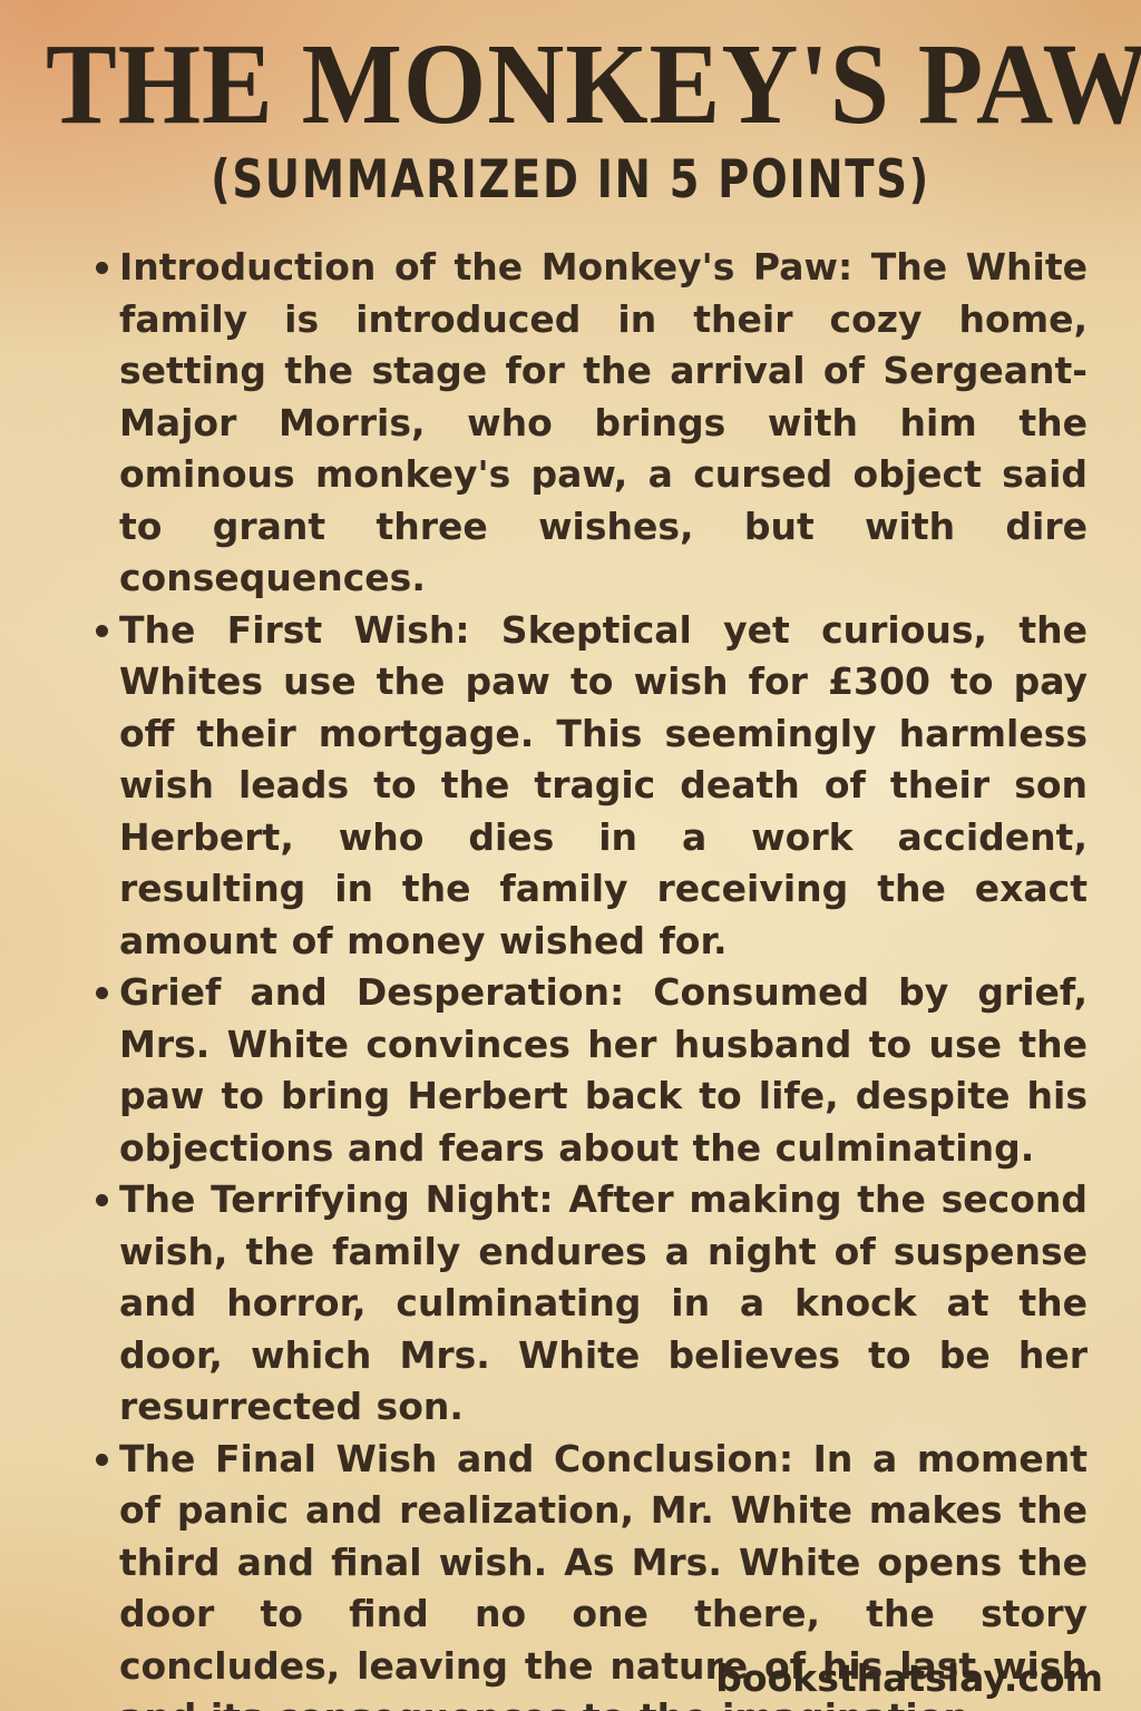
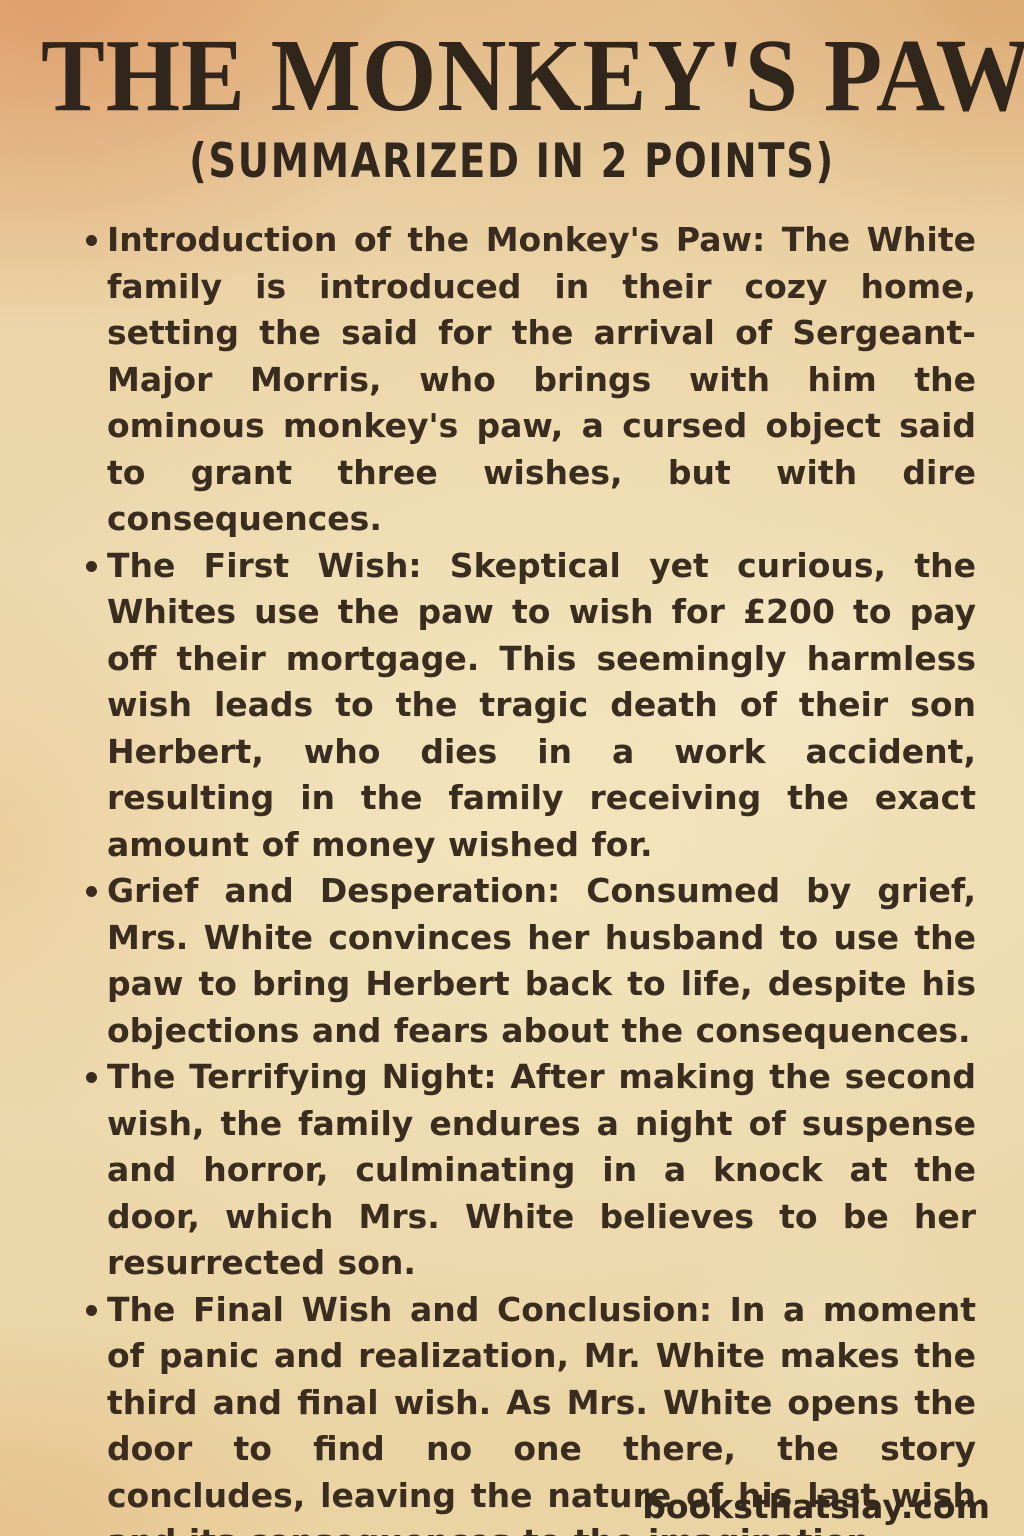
  THE MONKEY'S PAW
- (SUMMARIZED IN 5 POINTS)
+ (SUMMARIZED IN 2 POINTS)
- Introduction of the Monkey's Paw: The White family is introduced in their cozy home, setting the stage for the arrival of Sergeant-Major Morris, who brings with him the ominous monkey's paw, a cursed object said to grant three wishes, but with dire consequences.
+ Introduction of the Monkey's Paw: The White family is introduced in their cozy home, setting the said for the arrival of Sergeant-Major Morris, who brings with him the ominous monkey's paw, a cursed object said to grant three wishes, but with dire consequences.
- The First Wish: Skeptical yet curious, the Whites use the paw to wish for £300 to pay off their mortgage. This seemingly harmless wish leads to the tragic death of their son Herbert, who dies in a work accident, resulting in the family receiving the exact amount of money wished for.
+ The First Wish: Skeptical yet curious, the Whites use the paw to wish for £200 to pay off their mortgage. This seemingly harmless wish leads to the tragic death of their son Herbert, who dies in a work accident, resulting in the family receiving the exact amount of money wished for.
- Grief and Desperation: Consumed by grief, Mrs. White convinces her husband to use the paw to bring Herbert back to life, despite his objections and fears about the culminating.
+ Grief and Desperation: Consumed by grief, Mrs. White convinces her husband to use the paw to bring Herbert back to life, despite his objections and fears about the consequences.
  The Terrifying Night: After making the second wish, the family endures a night of suspense and horror, culminating in a knock at the door, which Mrs. White believes to be her resurrected son.
  The Final Wish and Conclusion: In a moment of panic and realization, Mr. White makes the third and final wish. As Mrs. White opens the door to find no one there, the story concludes, leaving the nature of his last wish
  booksthatslay.com
